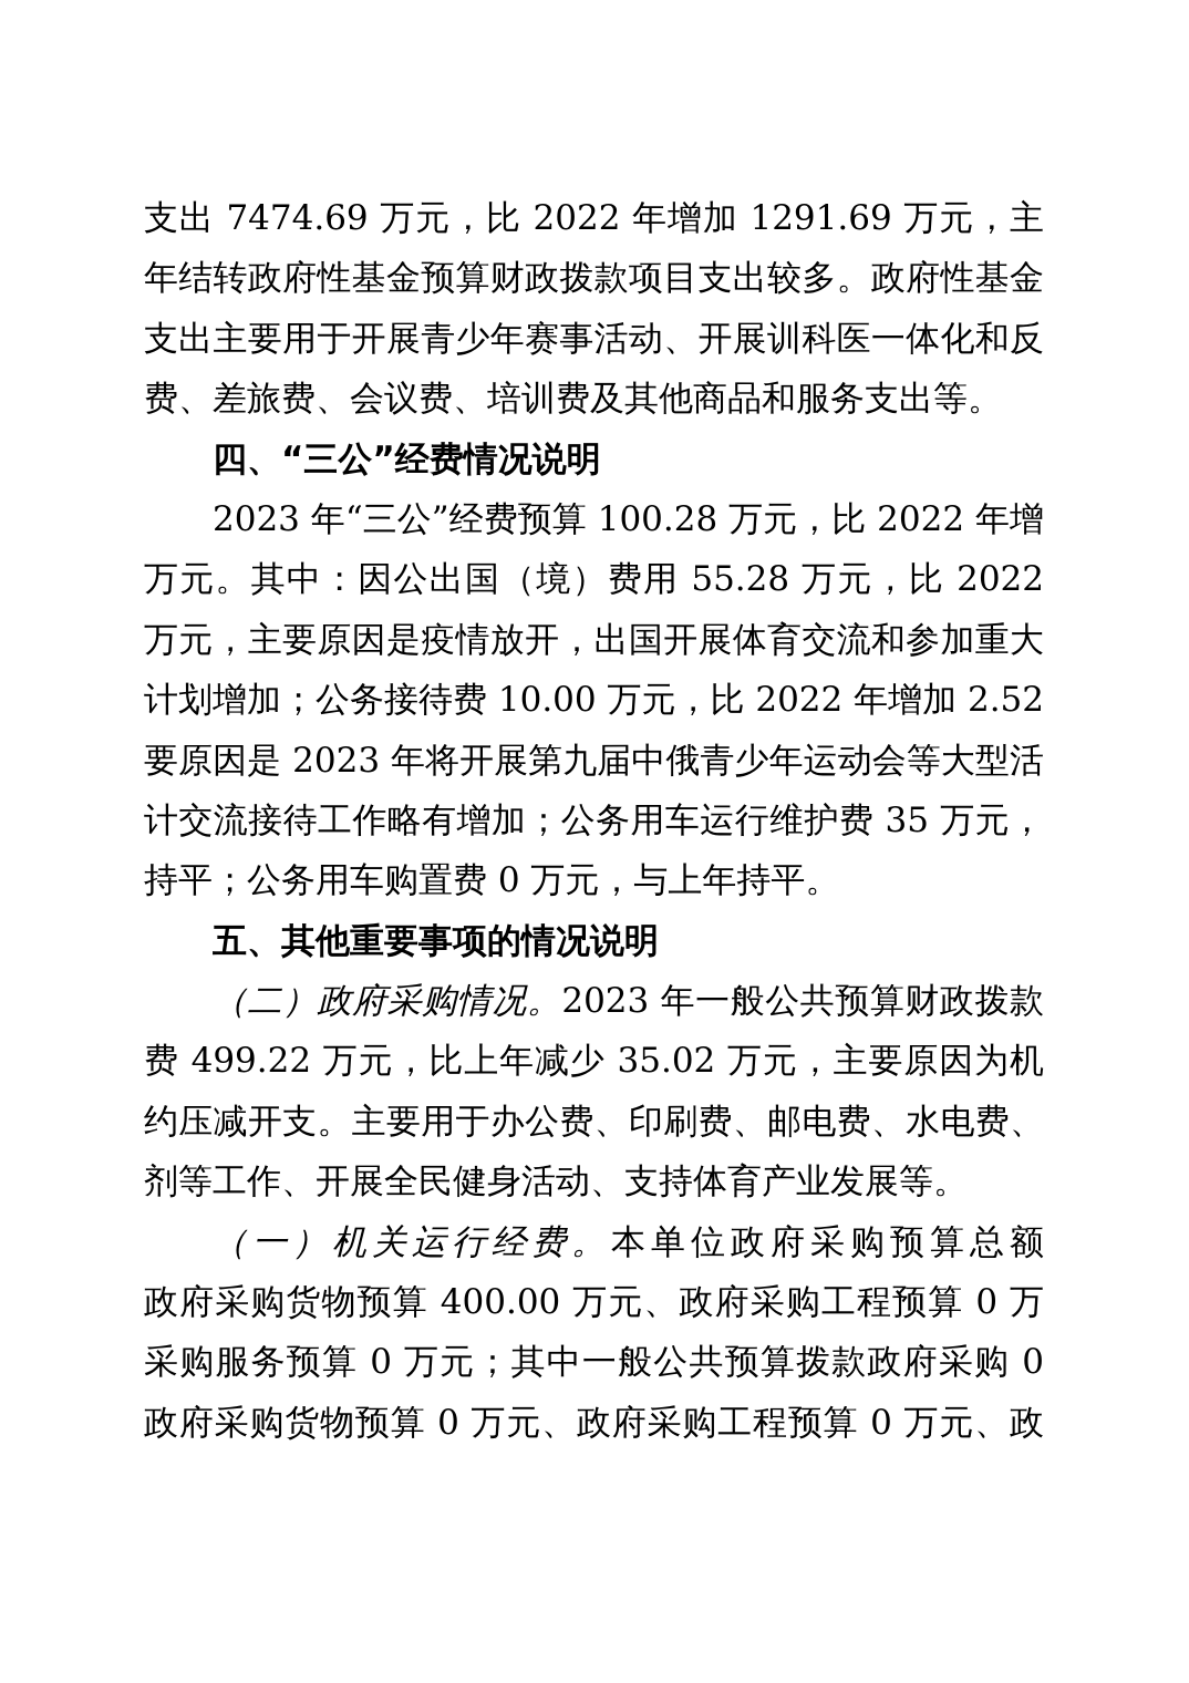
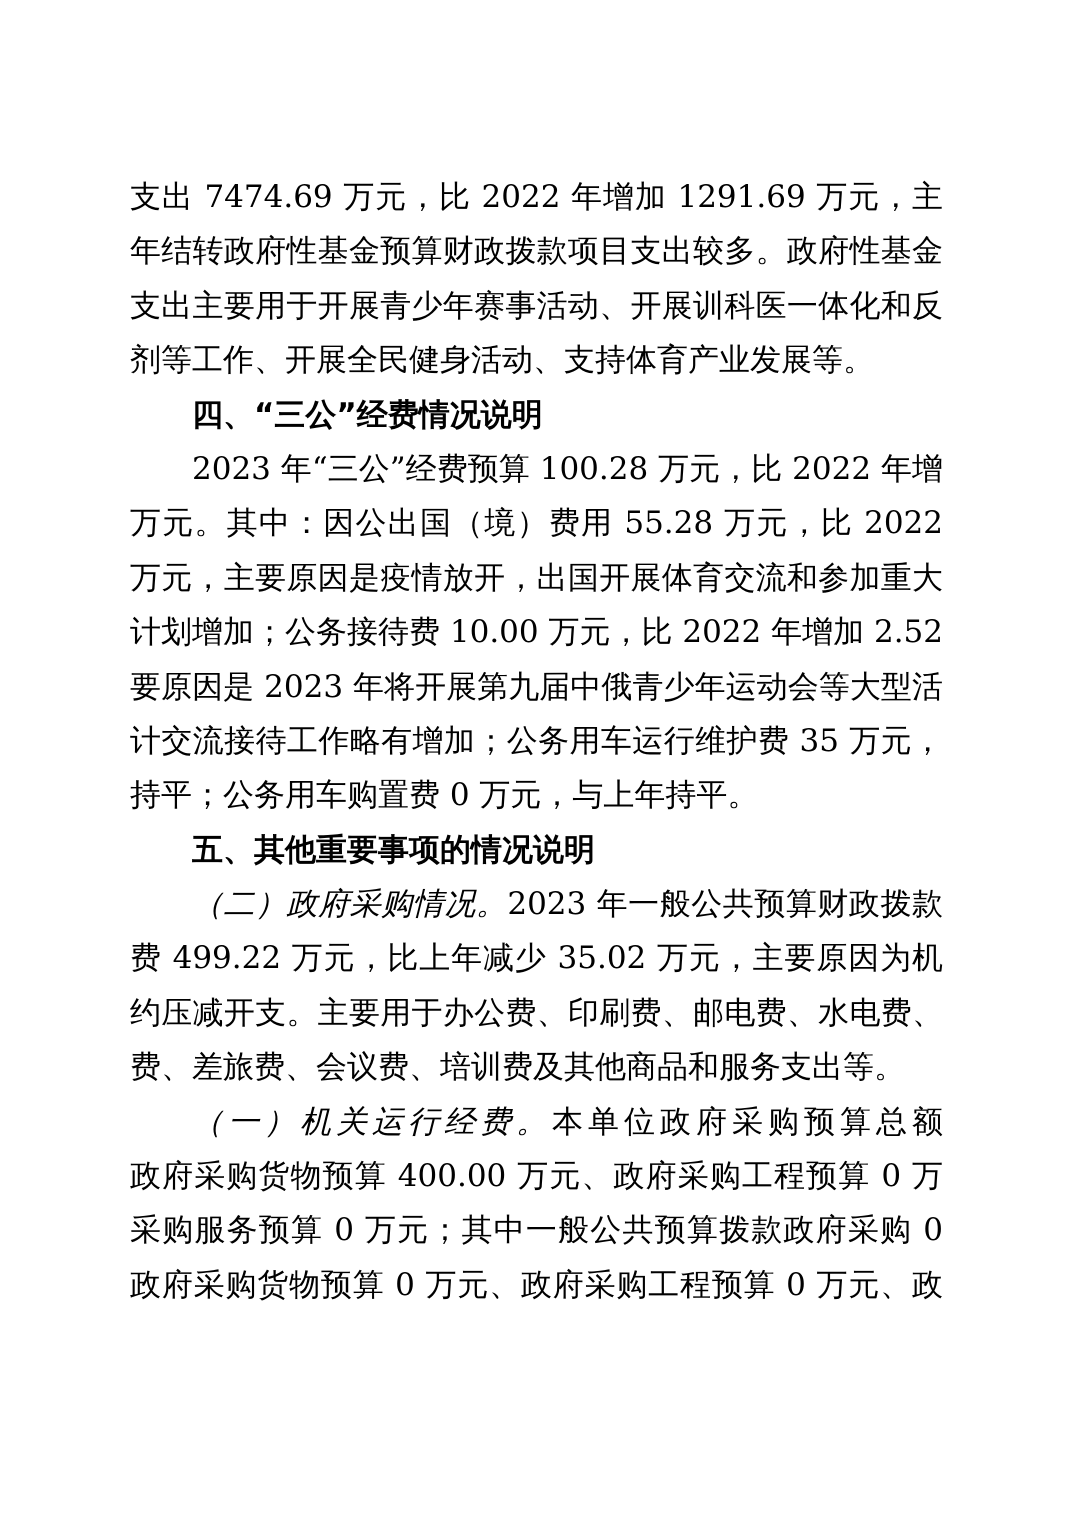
  支出 7474.69 万元，比 2022 年增加 1291.69 万元，主
  年结转政府性基金预算财政拨款项目支出较多。政府性基金
  支出主要用于开展青少年赛事活动、开展训科医一体化和反
- 费、差旅费、会议费、培训费及其他商品和服务支出等。
+ 剂等工作、开展全民健身活动、支持体育产业发展等。
  四、“三公”经费情况说明
  2023 年“三公”经费预算 100.28 万元，比 2022 年增
  万元。其中：因公出国（境）费用 55.28 万元，比 2022
  万元，主要原因是疫情放开，出国开展体育交流和参加重大
  计划增加；公务接待费 10.00 万元，比 2022 年增加 2.52
  要原因是 2023 年将开展第九届中俄青少年运动会等大型活
  计交流接待工作略有增加；公务用车运行维护费 35 万元，
  持平；公务用车购置费 0 万元，与上年持平。
  五、其他重要事项的情况说明
  （二）政府采购情况。2023 年一般公共预算财政拨款
  费 499.22 万元，比上年减少 35.02 万元，主要原因为机
  约压减开支。主要用于办公费、印刷费、邮电费、水电费、
- 剂等工作、开展全民健身活动、支持体育产业发展等。
+ 费、差旅费、会议费、培训费及其他商品和服务支出等。
  （一）机关运行经费。本单位政府采购预算总额
  政府采购货物预算 400.00 万元、政府采购工程预算 0 万
  采购服务预算 0 万元；其中一般公共预算拨款政府采购 0
  政府采购货物预算 0 万元、政府采购工程预算 0 万元、政
